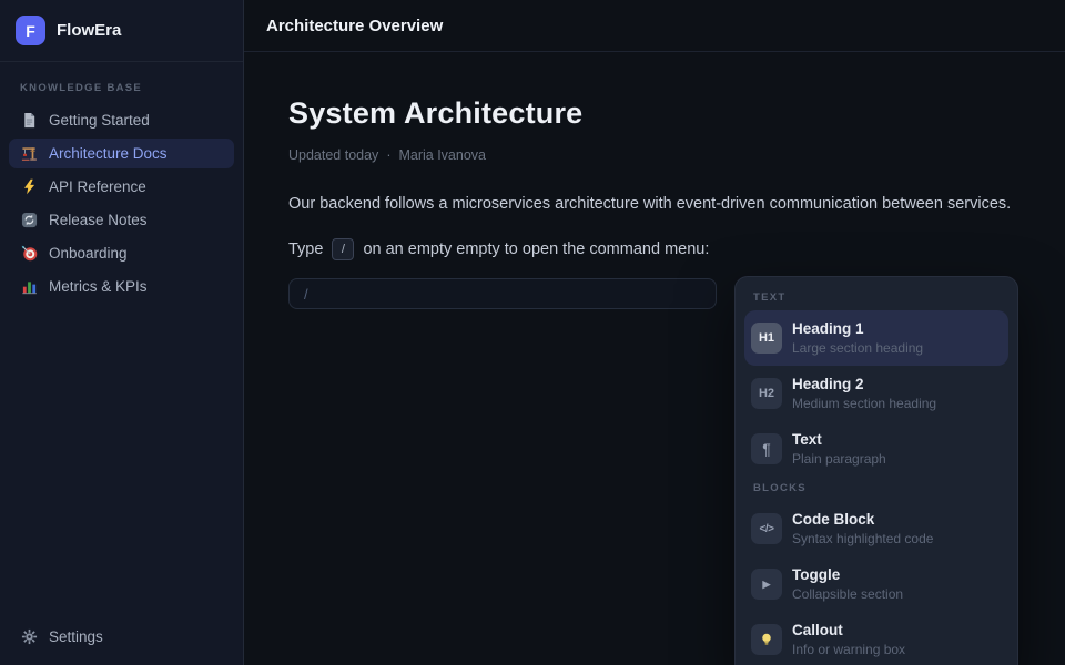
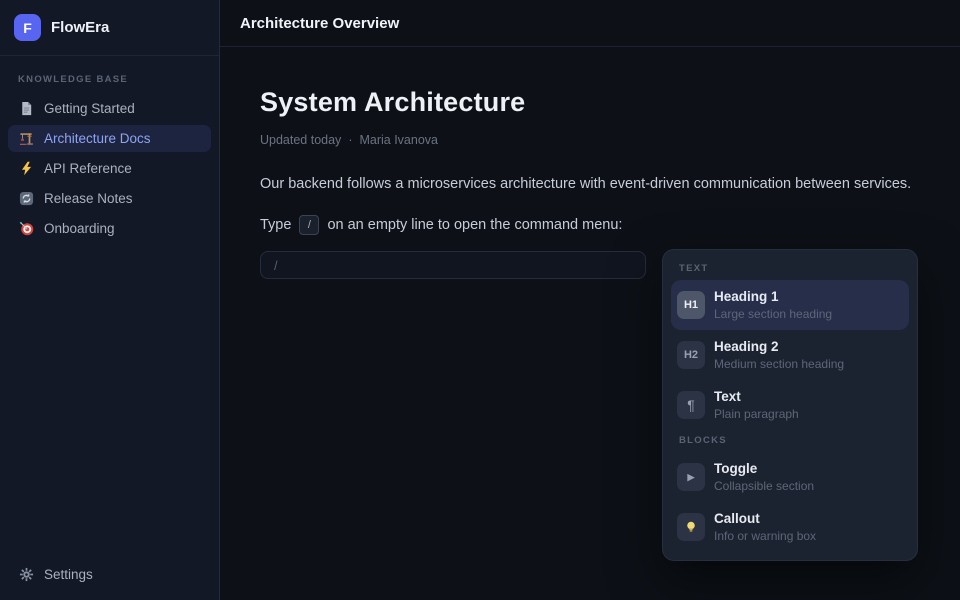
  F
  FlowEra
  KNOWLEDGE BASE
  Getting Started
  Architecture Docs
  API Reference
  Release Notes
  Onboarding
- Metrics & KPIs
  Settings
  Architecture Overview
  System Architecture
  Updated today
  ·
  Maria Ivanova
  Our backend follows a microservices architecture with event-driven communication between services.
  Type
  /
- on an empty empty to open the command menu:
+ on an empty line to open the command menu:
  /
  TEXT
  H1
  Heading 1
  Large section heading
  H2
  Heading 2
  Medium section heading
  ¶
  Text
  Plain paragraph
  BLOCKS
- </>
- Code Block
- Syntax highlighted code
  ▶
  Toggle
  Collapsible section
  Callout
  Info or warning box
